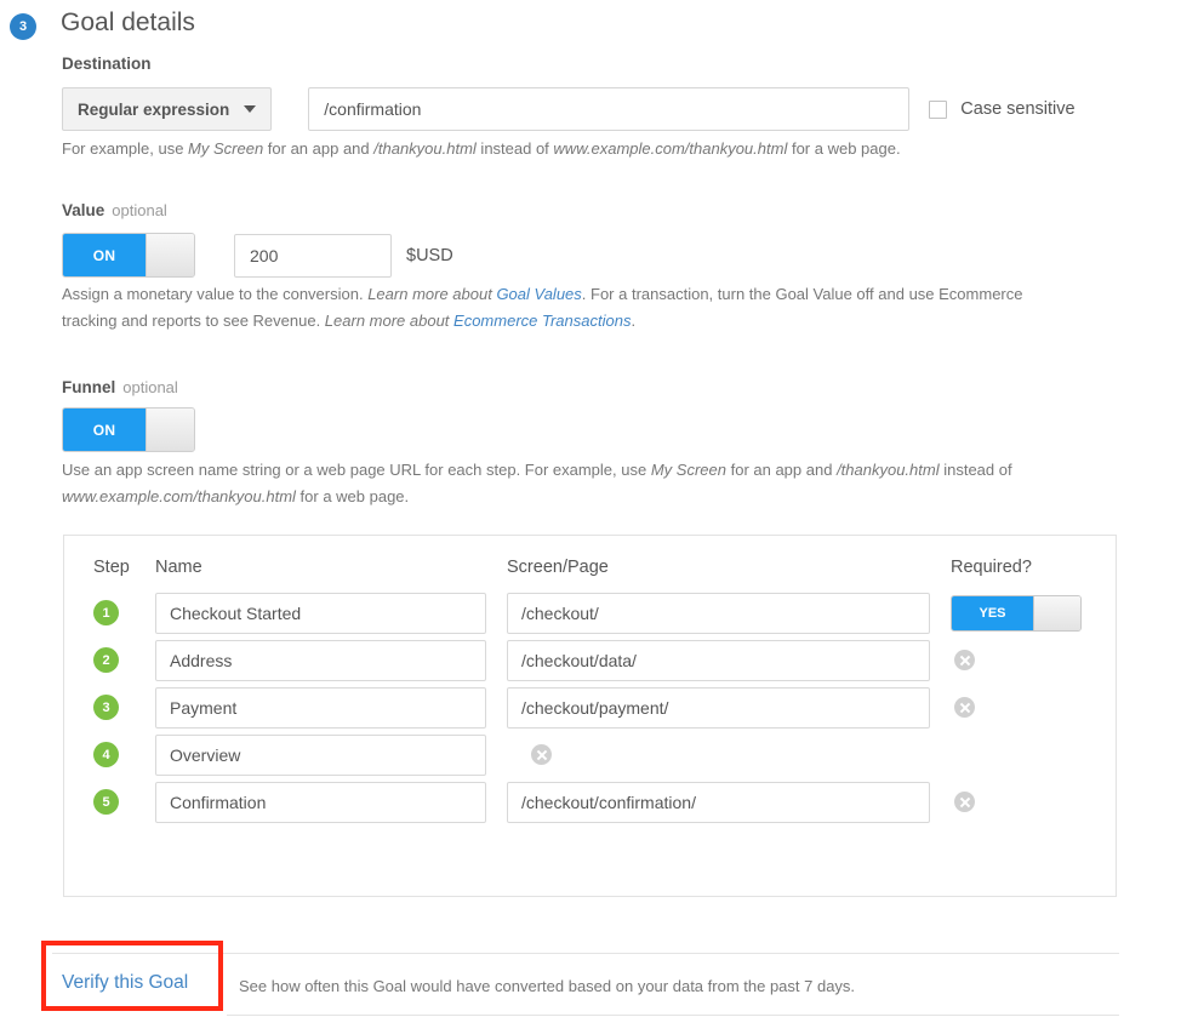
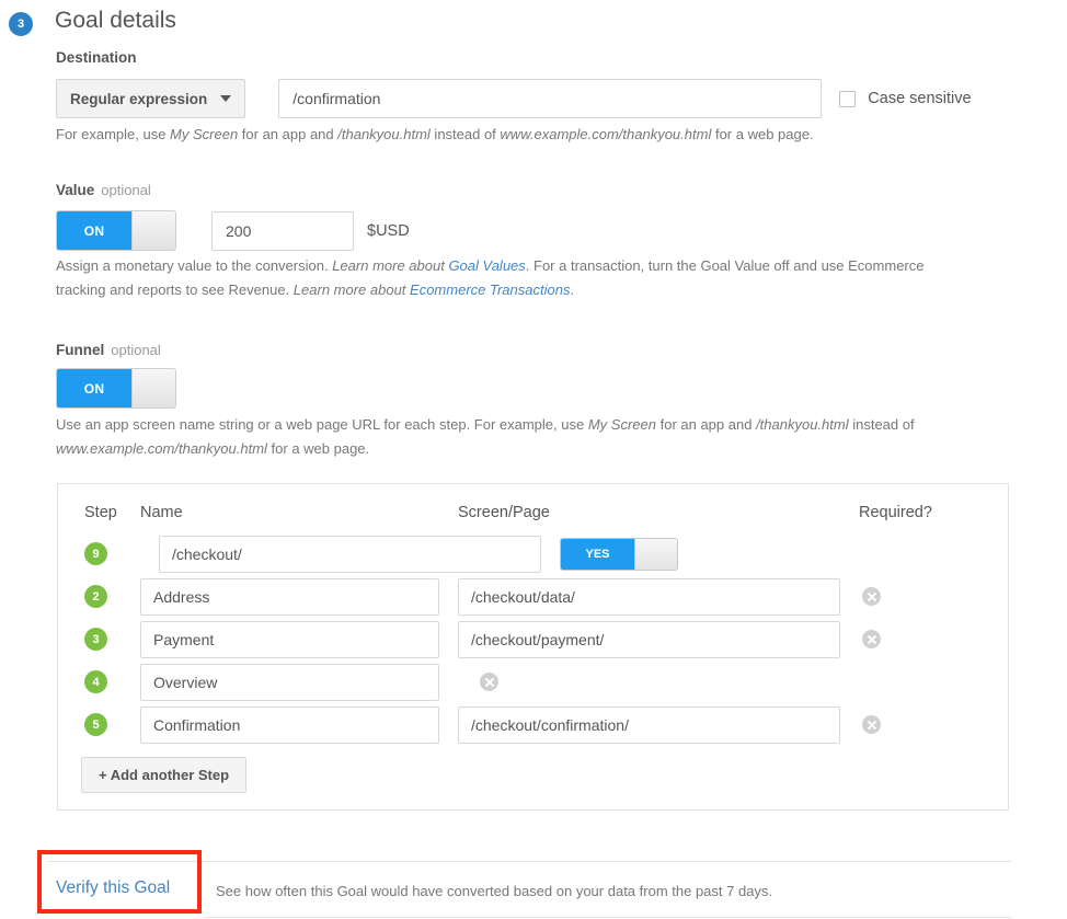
  3
  Goal details
  Destination
  Regular expression
  /confirmation
  Case sensitive
  For example, use My Screen for an app and /thankyou.html instead of www.example.com/thankyou.html for a web page.
  Value optional
  ON
  200
  $USD
  Assign a monetary value to the conversion. Learn more about Goal Values. For a transaction, turn the Goal Value off and use Ecommerce tracking and reports to see Revenue. Learn more about Ecommerce Transactions.
  Funnel optional
  ON
  Use an app screen name string or a web page URL for each step. For example, use My Screen for an app and /thankyou.html instead of www.example.com/thankyou.html for a web page.
  Step
  Name
  Screen/Page
  Required?
- 1
+ 9
- Checkout Started
  /checkout/
  YES
  2
  Address
  /checkout/data/
  3
  Payment
  /checkout/payment/
  4
  Overview
  5
  Confirmation
  /checkout/confirmation/
+ + Add another Step
  Verify this Goal
  See how often this Goal would have converted based on your data from the past 7 days.
